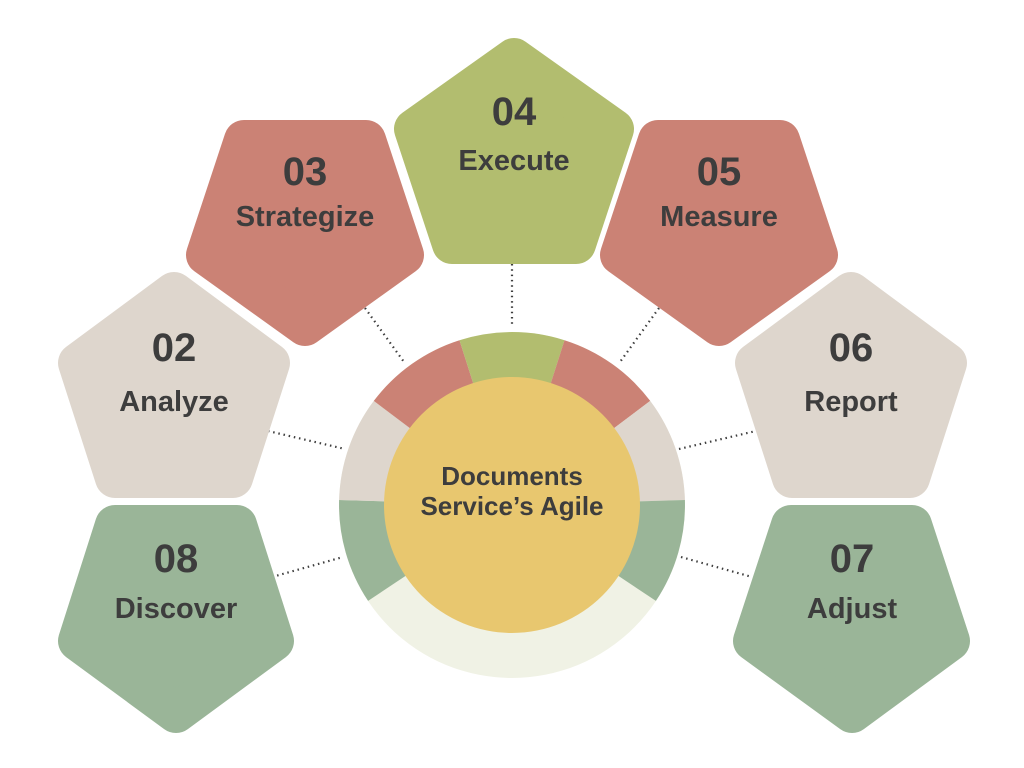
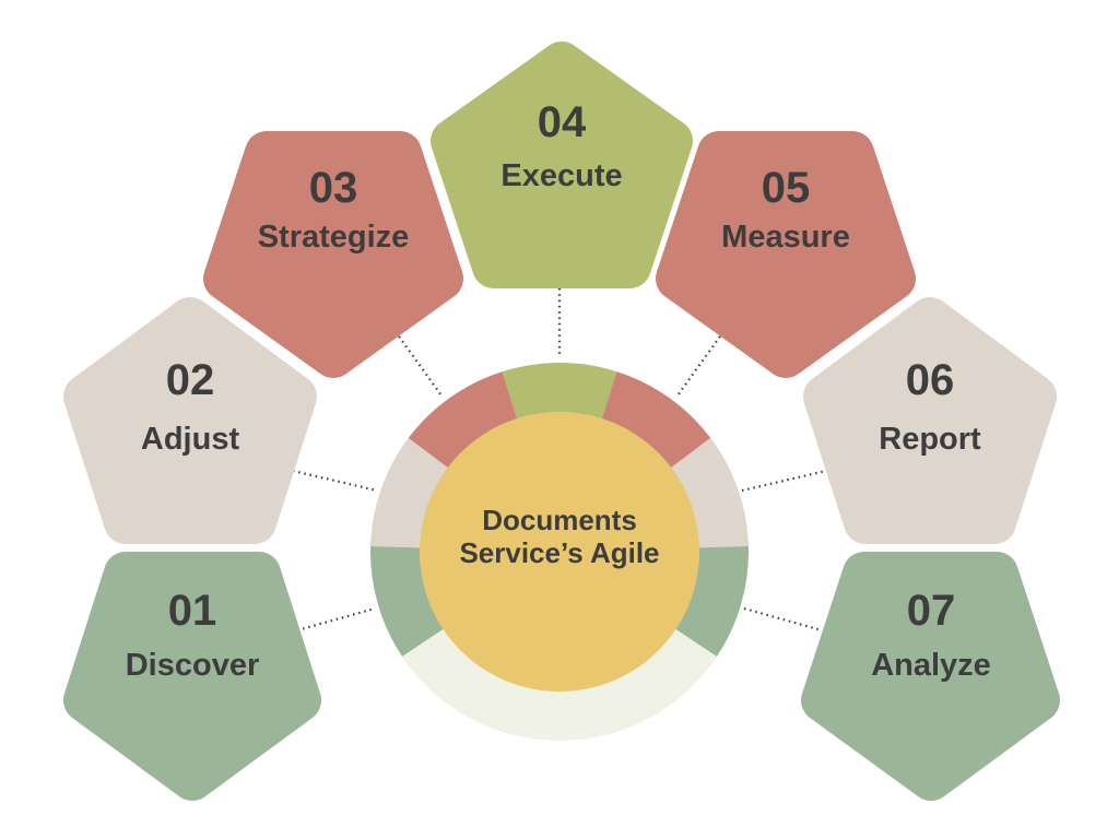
  Documents
  Service’s Agile
- 08
+ 01
  Discover
  02
- Analyze
+ Adjust
  03
  Strategize
  04
  Execute
  05
  Measure
  06
  Report
  07
- Adjust
+ Analyze
